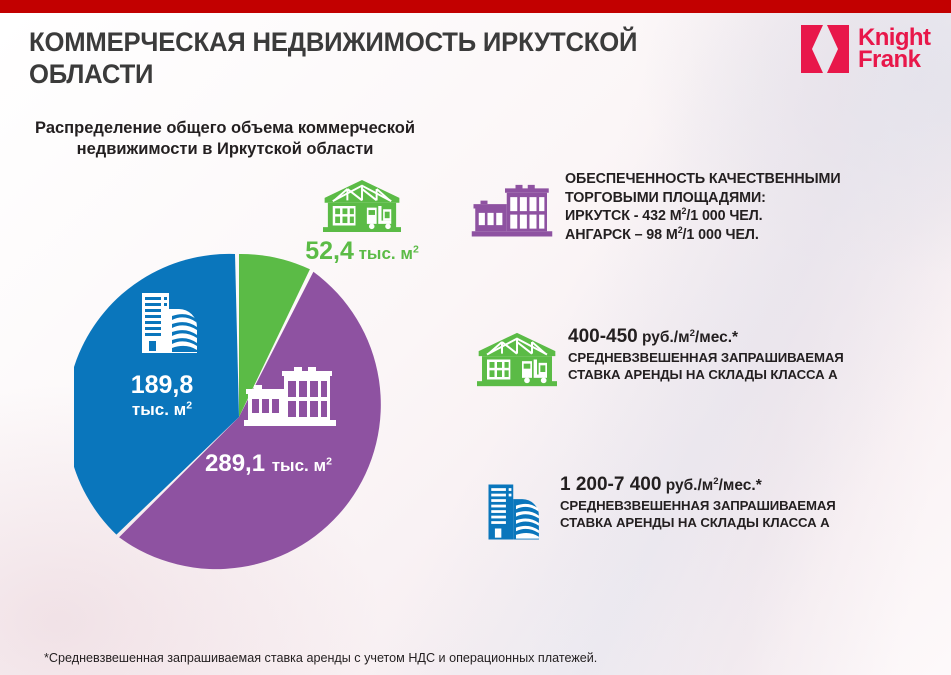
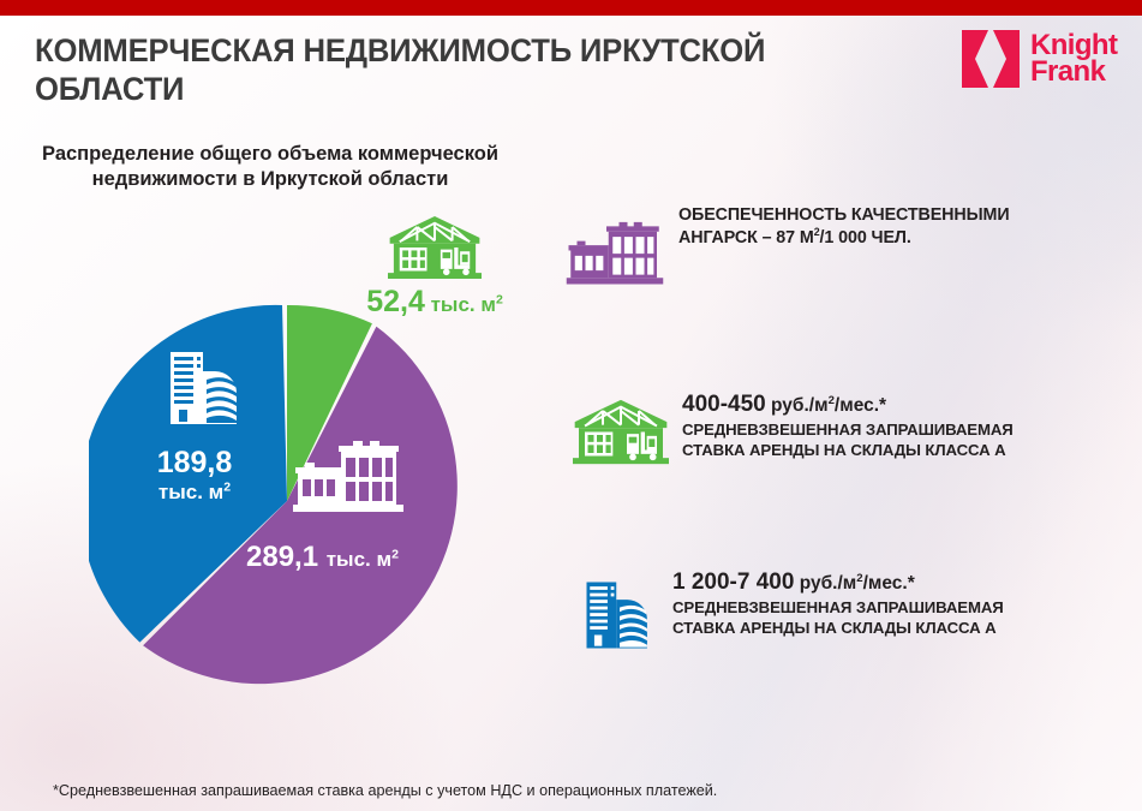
  КОММЕРЧЕСКАЯ НЕДВИЖИМОСТЬ ИРКУТСКОЙ ОБЛАСТИ
  Knight
  Frank
  Распределение общего объема коммерческой недвижимости в Иркутской области
  189,8
  тыс. м2
  289,1 тыс. м2
  52,4 тыс. м2
  ОБЕСПЕЧЕННОСТЬ КАЧЕСТВЕННЫМИ
- ТОРГОВЫМИ ПЛОЩАДЯМИ:
- ИРКУТСК - 432 М2/1 000 ЧЕЛ.
- АНГАРСК – 98 М2/1 000 ЧЕЛ.
+ АНГАРСК – 87 М2/1 000 ЧЕЛ.
  400-450 руб./м2/мес.*
  СРЕДНЕВЗВЕШЕННАЯ ЗАПРАШИВАЕМАЯ
  СТАВКА АРЕНДЫ НА СКЛАДЫ КЛАССА А
  1 200-7 400 руб./м2/мес.*
  СРЕДНЕВЗВЕШЕННАЯ ЗАПРАШИВАЕМАЯ
  СТАВКА АРЕНДЫ НА СКЛАДЫ КЛАССА А
  *Средневзвешенная запрашиваемая ставка аренды с учетом НДС и операционных платежей.
